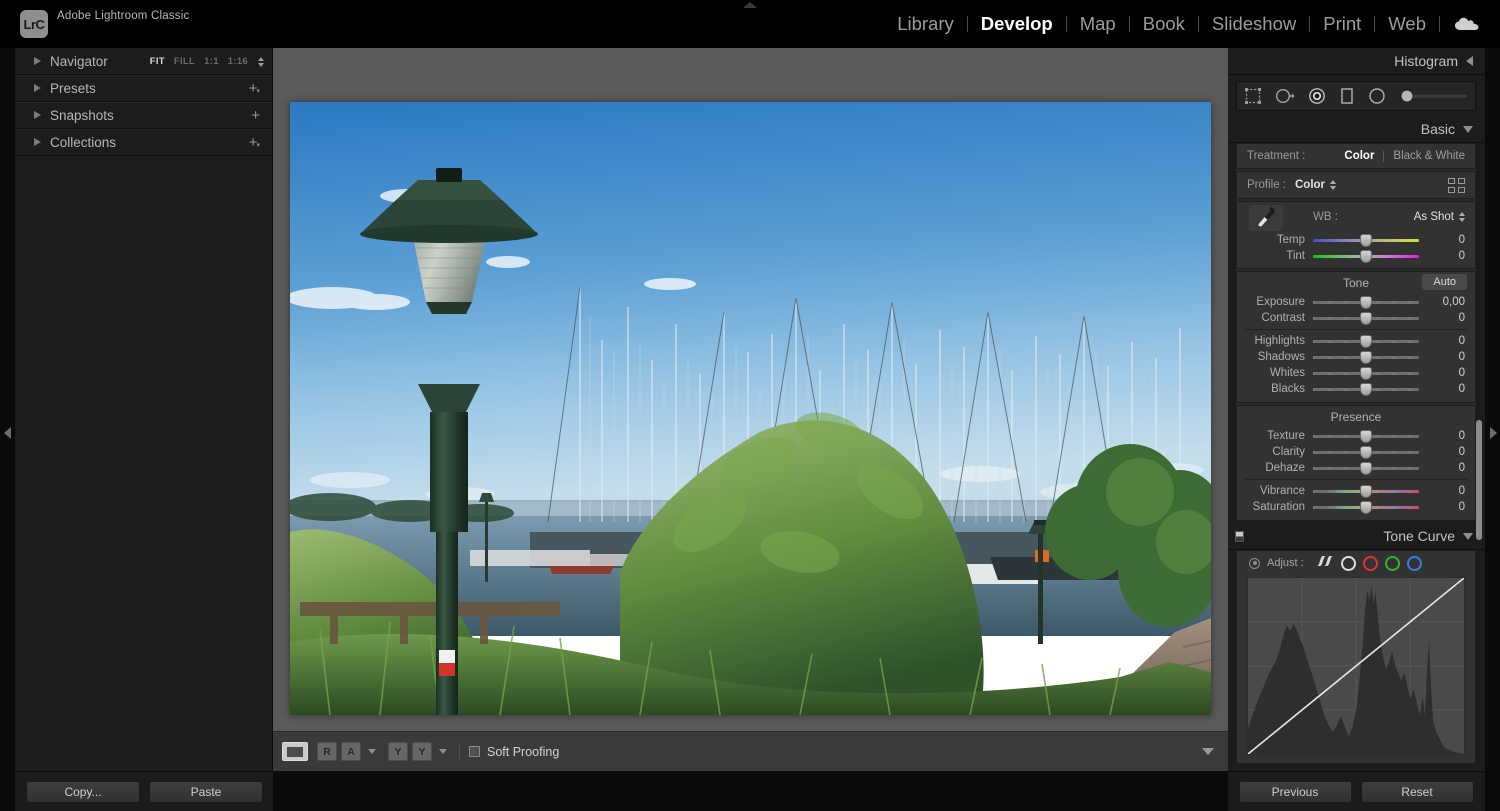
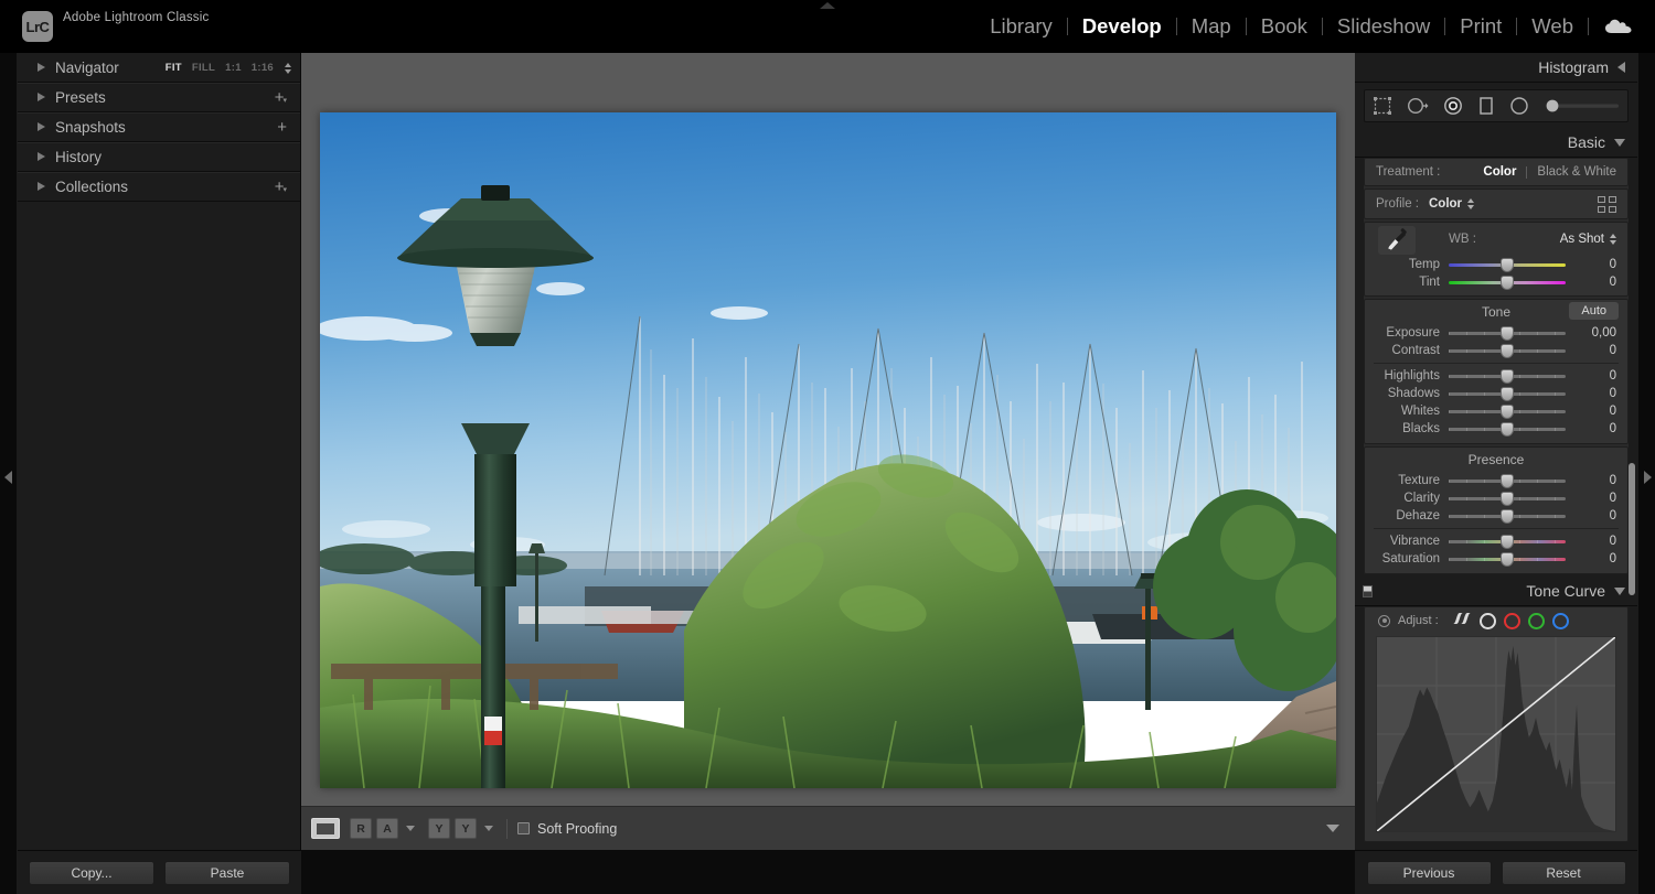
  LrC
  Adobe Lightroom Classic
  Library
  Develop
  Map
  Book
  Slideshow
  Print
  Web
  Navigator
  FIT
  FILL
  1:1
  1:16
  Presets
  +
  Snapshots
  +
+ History
  Collections
  +
  Copy...
  Paste
  R
  A
  Y
  Y
  Soft Proofing
  Histogram
  Basic
  Treatment :
  Color
  Black & White
  Profile :
  Color
  WB :
  As Shot
  Temp
  0
  Tint
  0
  Tone
  Auto
  Exposure
  0,00
  Contrast
  0
  Highlights
  0
  Shadows
  0
  Whites
  0
  Blacks
  0
  Presence
  Texture
  0
  Clarity
  0
  Dehaze
  0
  Vibrance
  0
  Saturation
  0
  Tone Curve
  Adjust :
  Previous
  Reset
